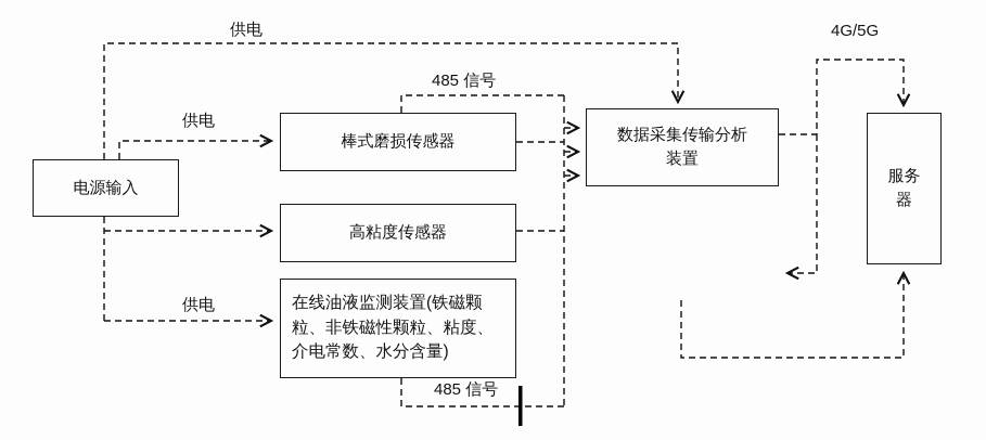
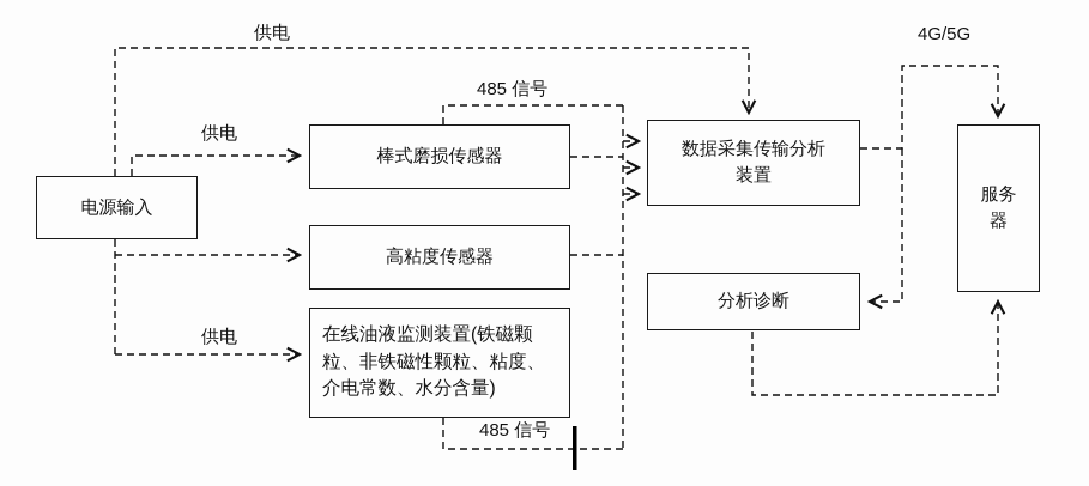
  电源输入
  棒式磨损传感器
  高粘度传感器
  在线油液监测装置(铁磁颗粒、非铁磁性颗粒、粘度、介电常数、水分含量)
  数据采集传输分析装置
+ 分析诊断
  服务器
  供电
  4G/5G
  485 信号
  供电
  供电
  485 信号
